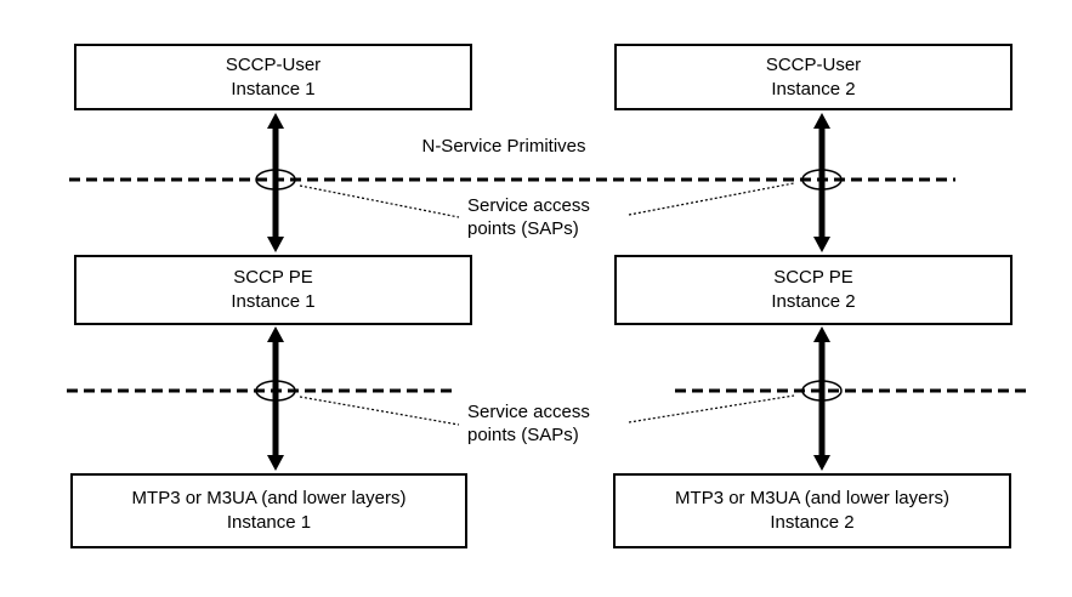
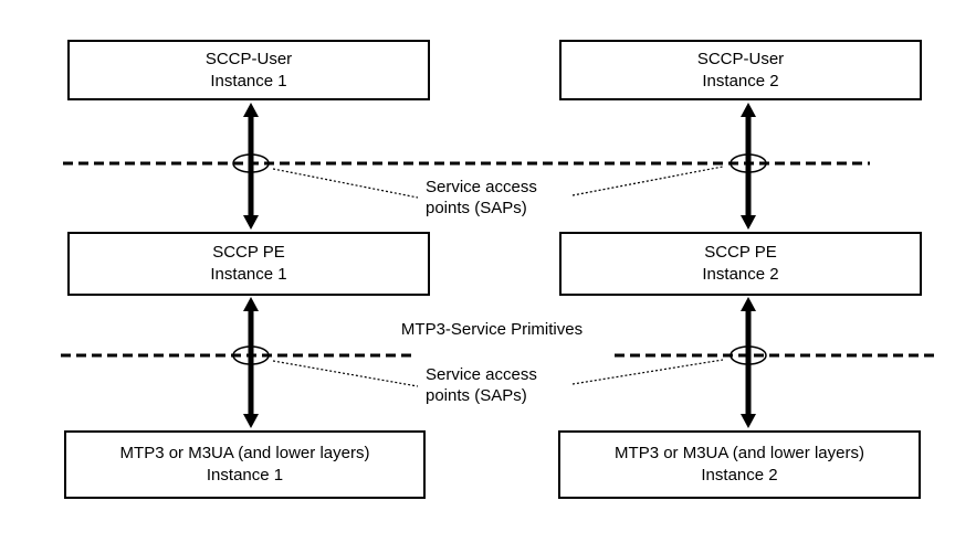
  SCCP-User
  Instance 1
  SCCP-User
  Instance 2
  SCCP PE
  Instance 1
  SCCP PE
  Instance 2
  MTP3 or M3UA (and lower layers)
  Instance 1
  MTP3 or M3UA (and lower layers)
  Instance 2
- N-Service Primitives
  Service access points (SAPs)
+ MTP3-Service Primitives
  Service access points (SAPs)
